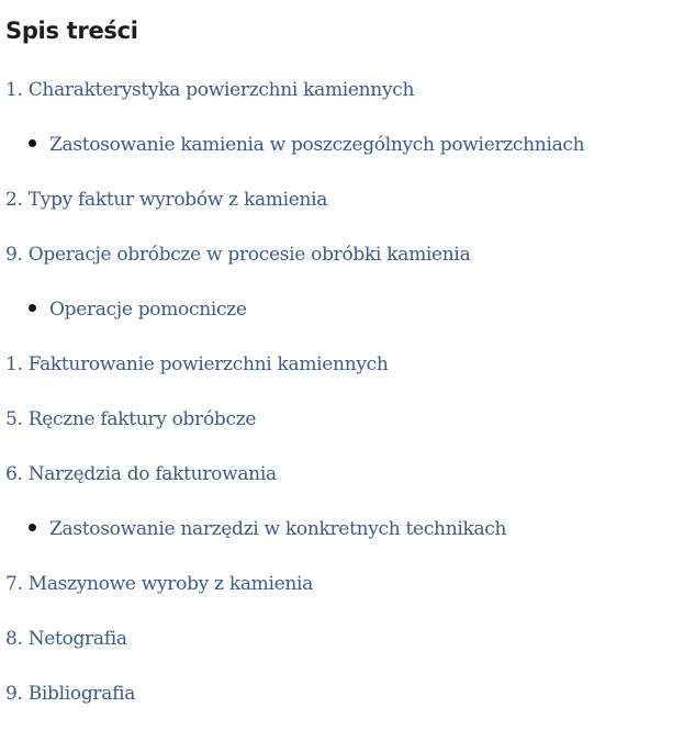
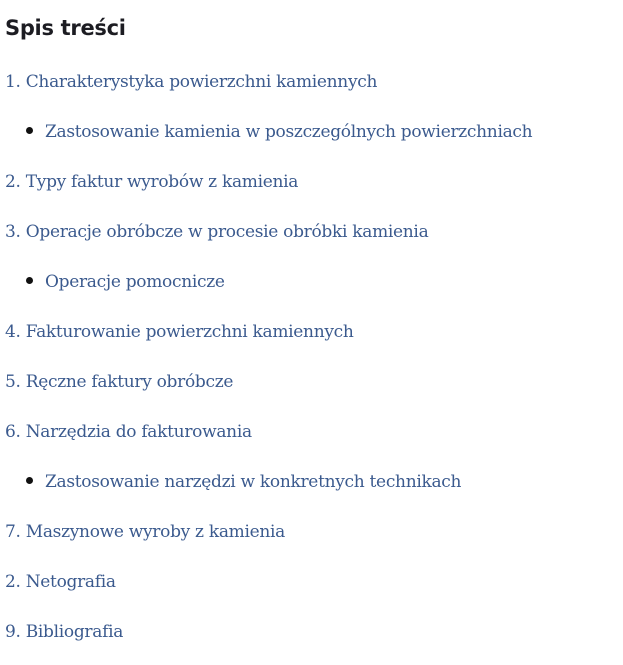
  Spis treści
  1. Charakterystyka powierzchni kamiennych
  Zastosowanie kamienia w poszczególnych powierzchniach
  2. Typy faktur wyrobów z kamienia
- 9. Operacje obróbcze w procesie obróbki kamienia
+ 3. Operacje obróbcze w procesie obróbki kamienia
  Operacje pomocnicze
- 1. Fakturowanie powierzchni kamiennych
+ 4. Fakturowanie powierzchni kamiennych
  5. Ręczne faktury obróbcze
  6. Narzędzia do fakturowania
  Zastosowanie narzędzi w konkretnych technikach
  7. Maszynowe wyroby z kamienia
- 8. Netografia
+ 2. Netografia
  9. Bibliografia
